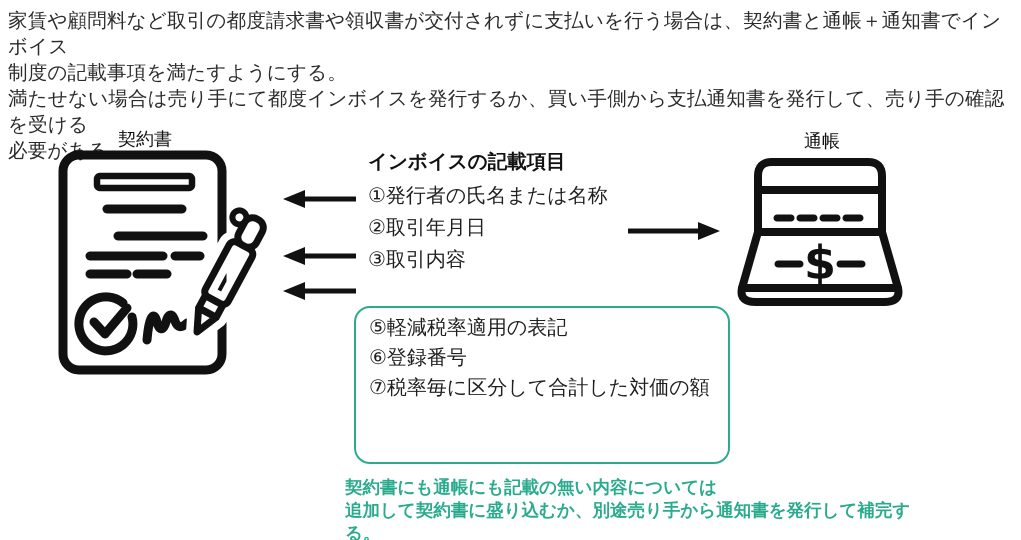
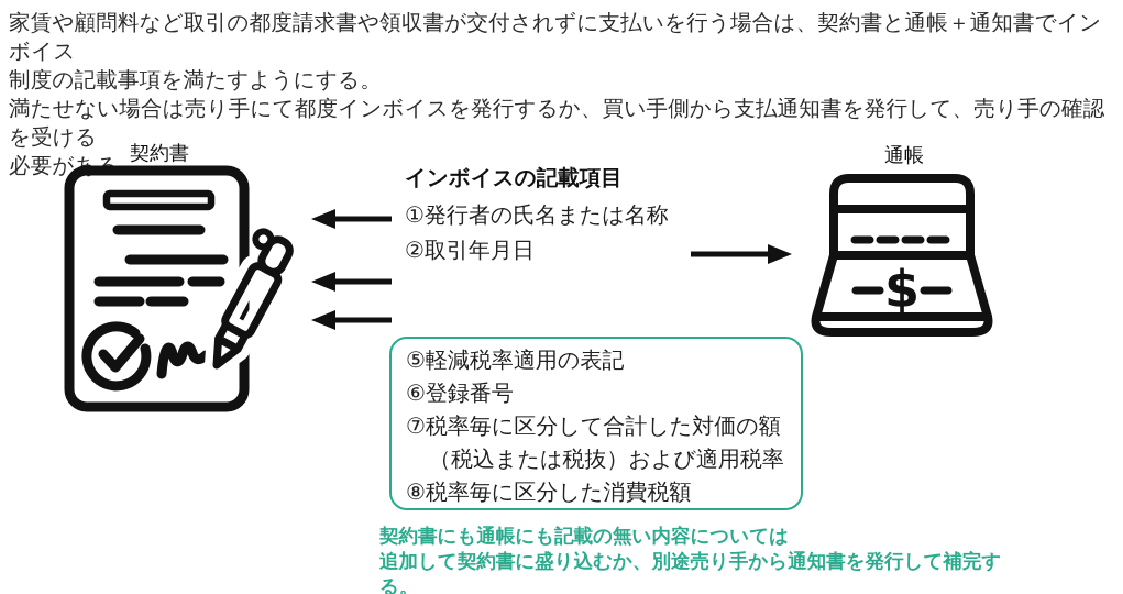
  家賃や顧問料など取引の都度請求書や領収書が交付されずに支払いを行う場合は、契約書と通帳＋通知書でインボイス
  制度の記載事項を満たすようにする。
  満たせない場合は売り手にて都度インボイスを発行するか、買い手側から支払通知書を発行して、売り手の確認を受ける
  契約書
  通帳
  $
  インボイスの記載項目
  ①発行者の氏名または名称
  ②取引年月日
- ③取引内容
  ⑤軽減税率適用の表記
  ⑥登録番号
  ⑦税率毎に区分して合計した対価の額
+ （税込または税抜）および適用税率
+ ⑧税率毎に区分した消費税額
  契約書にも通帳にも記載の無い内容については
  追加して契約書に盛り込むか、別途売り手から通知書を発行して補完する。
